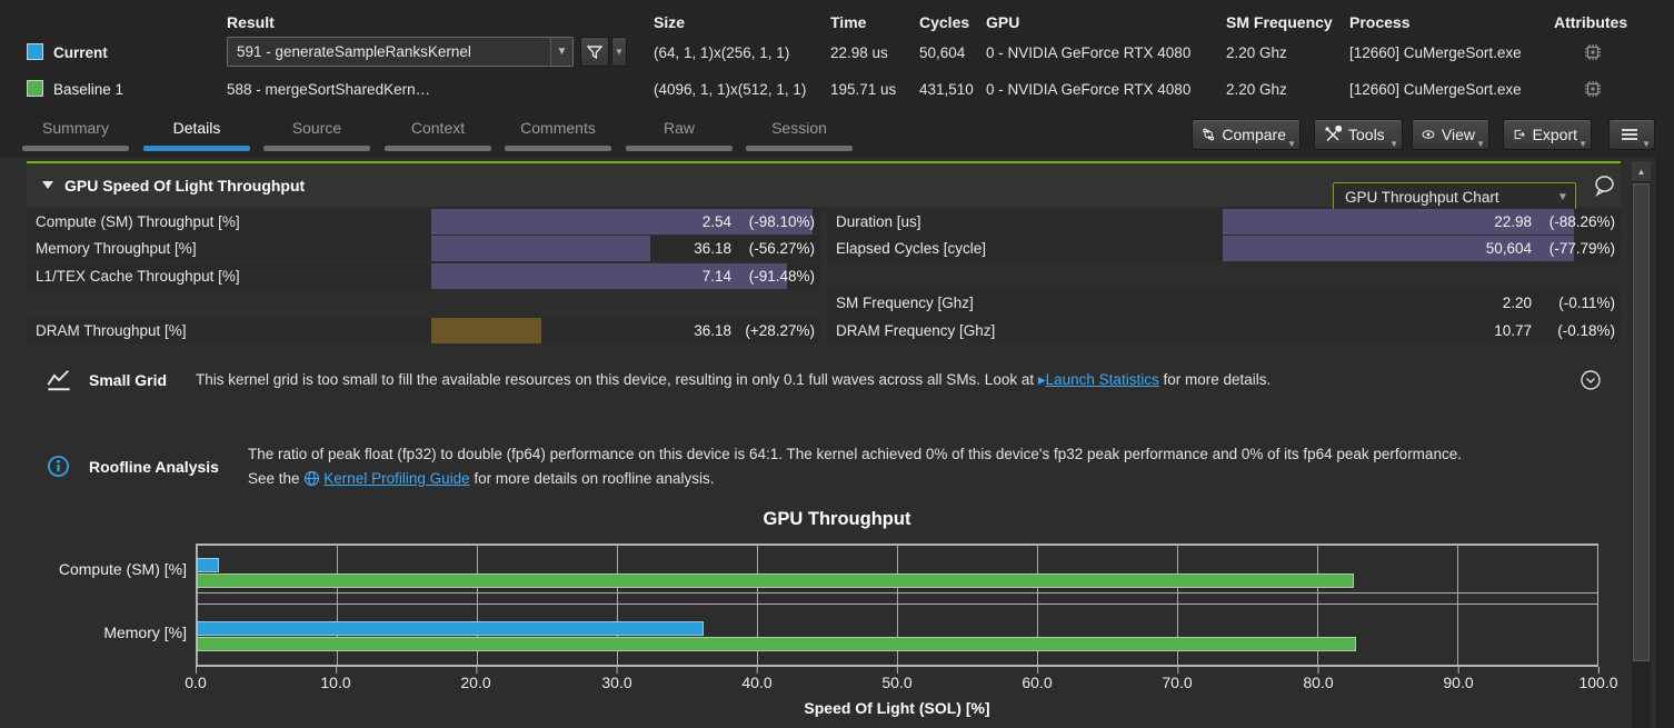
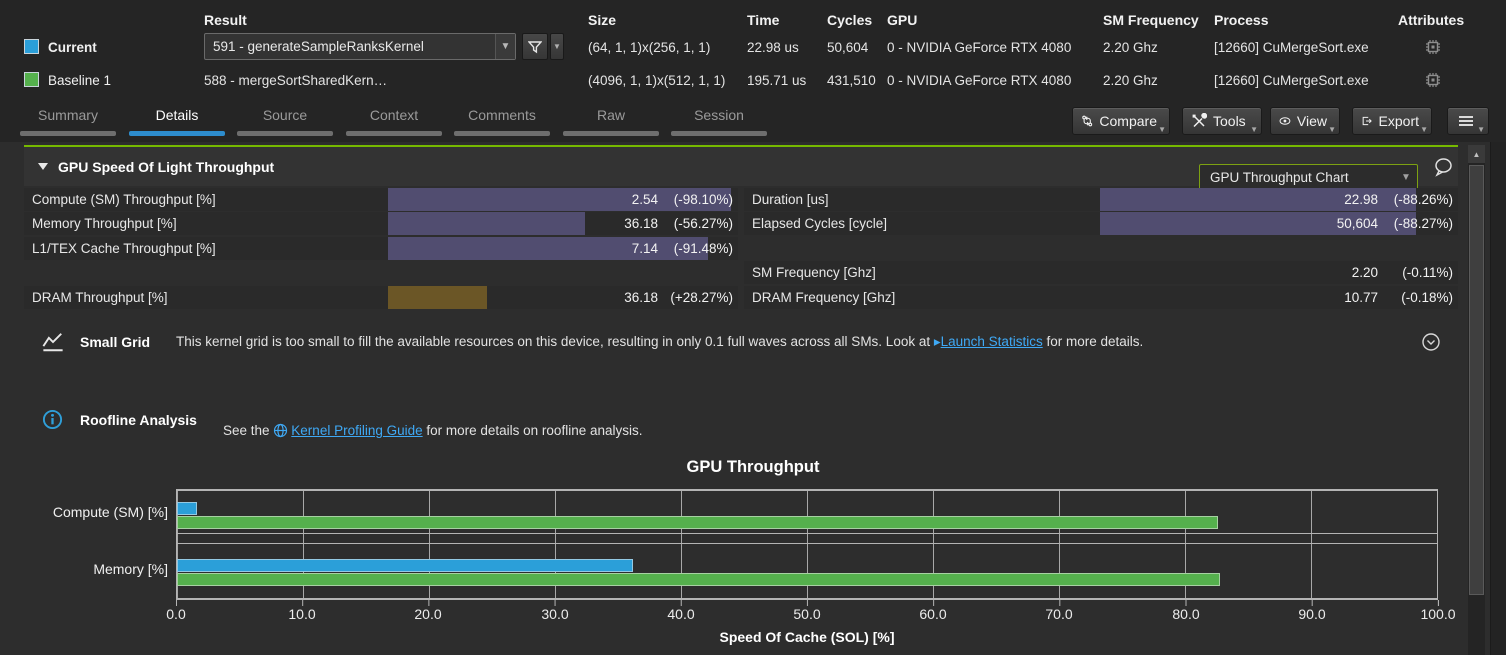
  Result
  Size
  Time
  Cycles
  GPU
  SM Frequency
  Process
  Attributes
  Current
  591 - generateSampleRanksKernel
  ▼
  ▼
  (64, 1, 1)x(256, 1, 1)
  22.98 us
  50,604
  0 - NVIDIA GeForce RTX 4080
  2.20 Ghz
  [12660] CuMergeSort.exe
  Baseline 1
  588 - mergeSortSharedKern…
  (4096, 1, 1)x(512, 1, 1)
  195.71 us
  431,510
  0 - NVIDIA GeForce RTX 4080
  2.20 Ghz
  [12660] CuMergeSort.exe
  Summary
  Details
  Source
  Context
  Comments
  Raw
  Session
  Compare
  ▼
  Tools
  ▼
  View
  ▼
  Export
  ▼
  ▼
  GPU Speed Of Light Throughput
  GPU Throughput Chart
  ▼
  Compute (SM) Throughput [%]
  2.54
  (-98.10%)
  Memory Throughput [%]
  36.18
  (-56.27%)
  L1/TEX Cache Throughput [%]
  7.14
  (-91.48%)
  DRAM Throughput [%]
  36.18
  (+28.27%)
  Duration [us]
  22.98
  (-88.26%)
  Elapsed Cycles [cycle]
  50,604
- (-77.79%)
+ (-88.27%)
  SM Frequency [Ghz]
  2.20
  (-0.11%)
  DRAM Frequency [Ghz]
  10.77
  (-0.18%)
  Small Grid
  This kernel grid is too small to fill the available resources on this device, resulting in only 0.1 full waves across all SMs. Look at ▸Launch Statistics for more details.
  Roofline Analysis
- The ratio of peak float (fp32) to double (fp64) performance on this device is 64:1. The kernel achieved 0% of this device's fp32 peak performance and 0% of its fp64 peak performance.
  See the Kernel Profiling Guide for more details on roofline analysis.
  GPU Throughput
  Compute (SM) [%]
  Memory [%]
  0.0
  10.0
  20.0
  30.0
  40.0
  50.0
  60.0
  70.0
  80.0
  90.0
  100.0
- Speed Of Light (SOL) [%]
+ Speed Of Cache (SOL) [%]
  ▲
